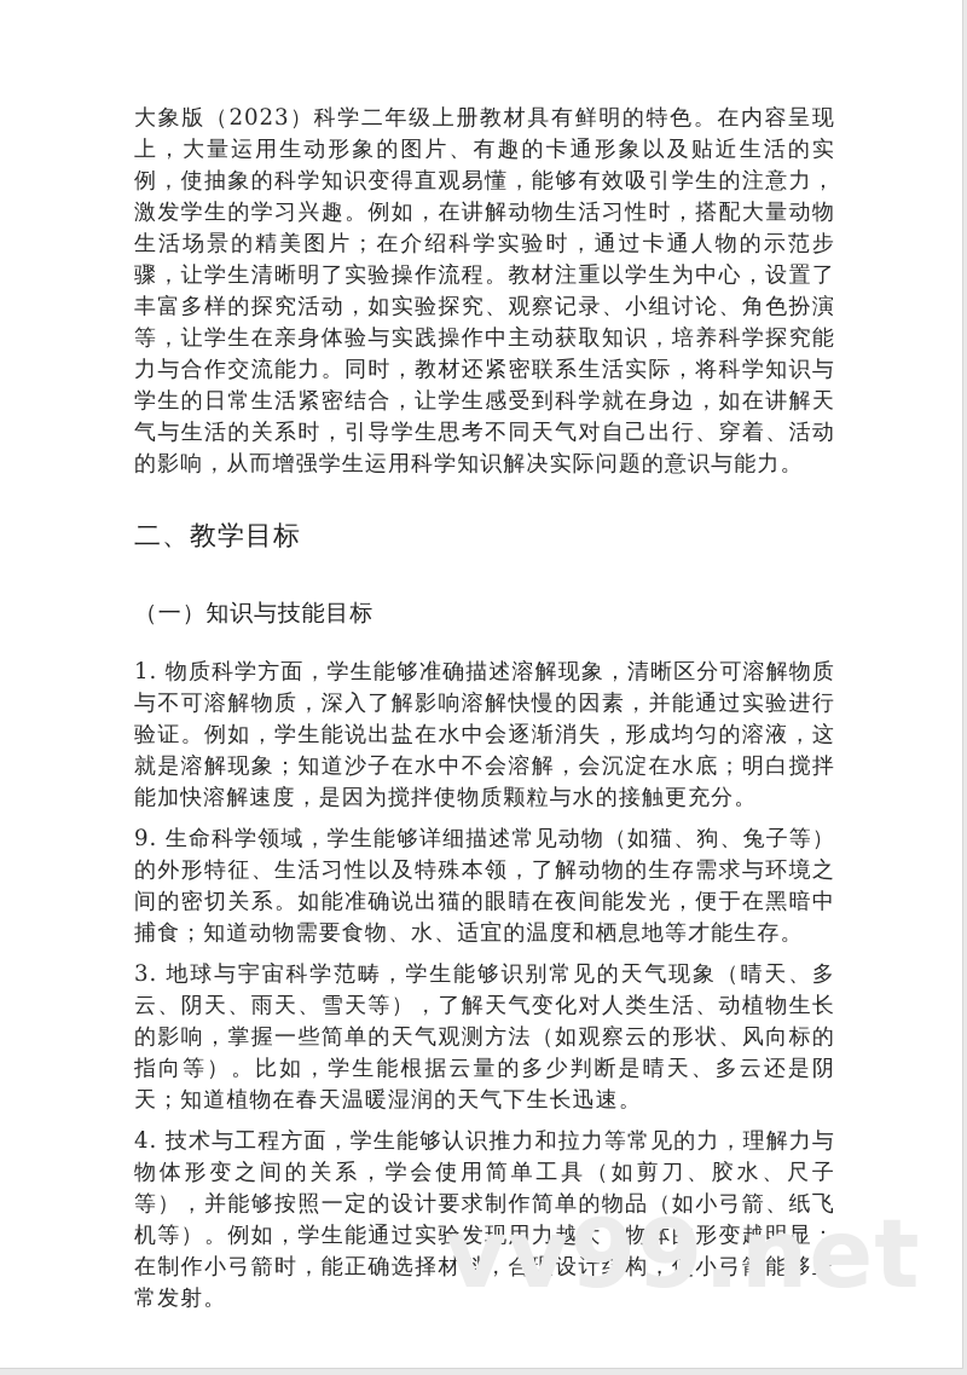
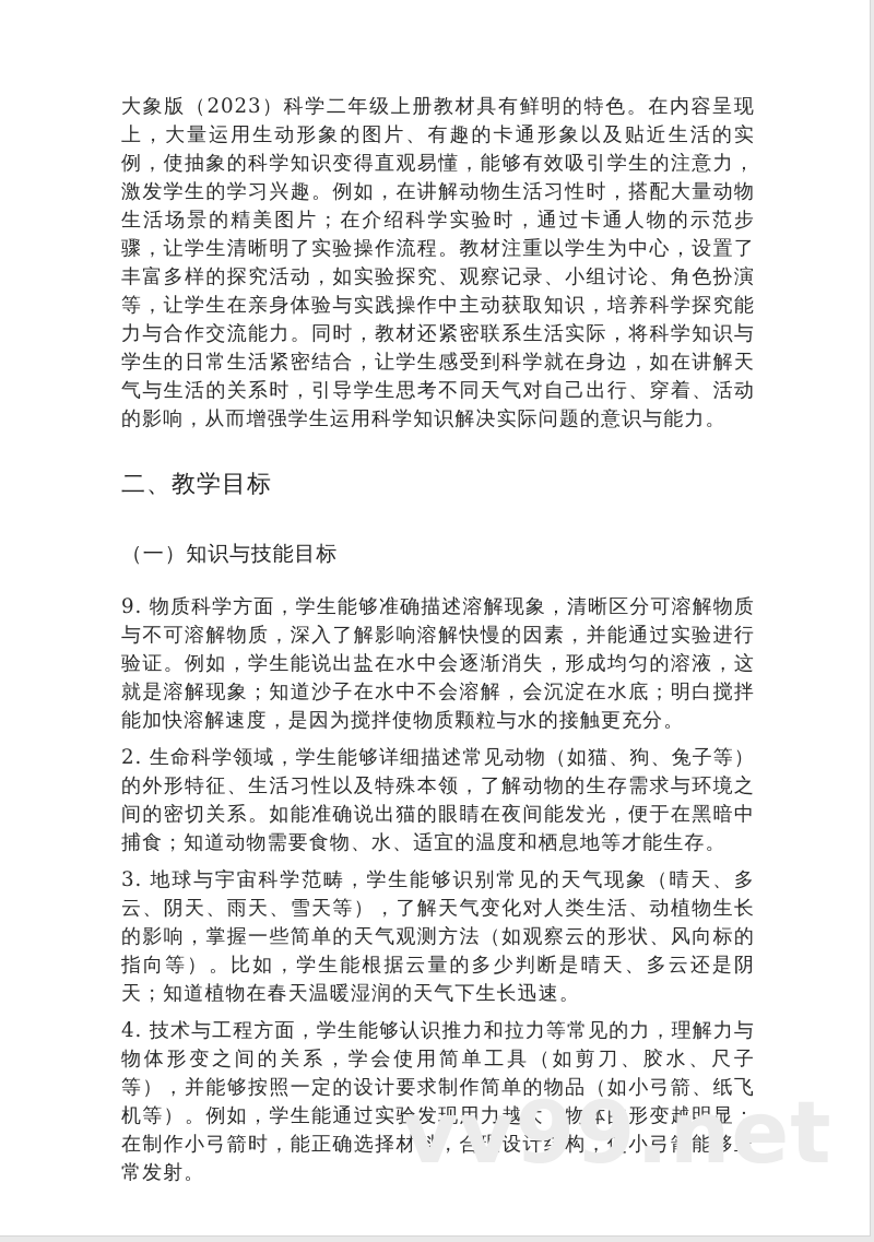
  大象版（2023）科学二年级上册教材具有鲜明的特色。在内容呈现上，大量运用生动形象的图片、有趣的卡通形象以及贴近生活的实例，使抽象的科学知识变得直观易懂，能够有效吸引学生的注意力，激发学生的学习兴趣。例如，在讲解动物生活习性时，搭配大量动物生活场景的精美图片；在介绍科学实验时，通过卡通人物的示范步骤，让学生清晰明了实验操作流程。教材注重以学生为中心，设置了丰富多样的探究活动，如实验探究、观察记录、小组讨论、角色扮演等，让学生在亲身体验与实践操作中主动获取知识，培养科学探究能力与合作交流能力。同时，教材还紧密联系生活实际，将科学知识与学生的日常生活紧密结合，让学生感受到科学就在身边，如在讲解天气与生活的关系时，引导学生思考不同天气对自己出行、穿着、活动的影响，从而增强学生运用科学知识解决实际问题的意识与能力。
  二、教学目标
  （一）知识与技能目标
- 1. 物质科学方面，学生能够准确描述溶解现象，清晰区分可溶解物质与不可溶解物质，深入了解影响溶解快慢的因素，并能通过实验进行验证。例如，学生能说出盐在水中会逐渐消失，形成均匀的溶液，这就是溶解现象；知道沙子在水中不会溶解，会沉淀在水底；明白搅拌能加快溶解速度，是因为搅拌使物质颗粒与水的接触更充分。
+ 9. 物质科学方面，学生能够准确描述溶解现象，清晰区分可溶解物质与不可溶解物质，深入了解影响溶解快慢的因素，并能通过实验进行验证。例如，学生能说出盐在水中会逐渐消失，形成均匀的溶液，这就是溶解现象；知道沙子在水中不会溶解，会沉淀在水底；明白搅拌能加快溶解速度，是因为搅拌使物质颗粒与水的接触更充分。
- 9. 生命科学领域，学生能够详细描述常见动物（如猫、狗、兔子等）的外形特征、生活习性以及特殊本领，了解动物的生存需求与环境之间的密切关系。如能准确说出猫的眼睛在夜间能发光，便于在黑暗中捕食；知道动物需要食物、水、适宜的温度和栖息地等才能生存。
+ 2. 生命科学领域，学生能够详细描述常见动物（如猫、狗、兔子等）的外形特征、生活习性以及特殊本领，了解动物的生存需求与环境之间的密切关系。如能准确说出猫的眼睛在夜间能发光，便于在黑暗中捕食；知道动物需要食物、水、适宜的温度和栖息地等才能生存。
  3. 地球与宇宙科学范畴，学生能够识别常见的天气现象（晴天、多云、阴天、雨天、雪天等），了解天气变化对人类生活、动植物生长的影响，掌握一些简单的天气观测方法（如观察云的形状、风向标的指向等）。比如，学生能根据云量的多少判断是晴天、多云还是阴天；知道植物在春天温暖湿润的天气下生长迅速。
  4. 技术与工程方面，学生能够认识推力和拉力等常见的力，理解力与物体形变之间的关系，学会使用简单工具（如剪刀、胶水、尺子等），并能够按照一定的设计要求制作简单的物品（如小弓箭、纸飞机等）。例如，学生能通过实验发现用力越大，物体的形变越明显；在制作小弓箭时，能正确选择材料，合理设计结构，使小弓箭能够正常发射。
  vv99.net
